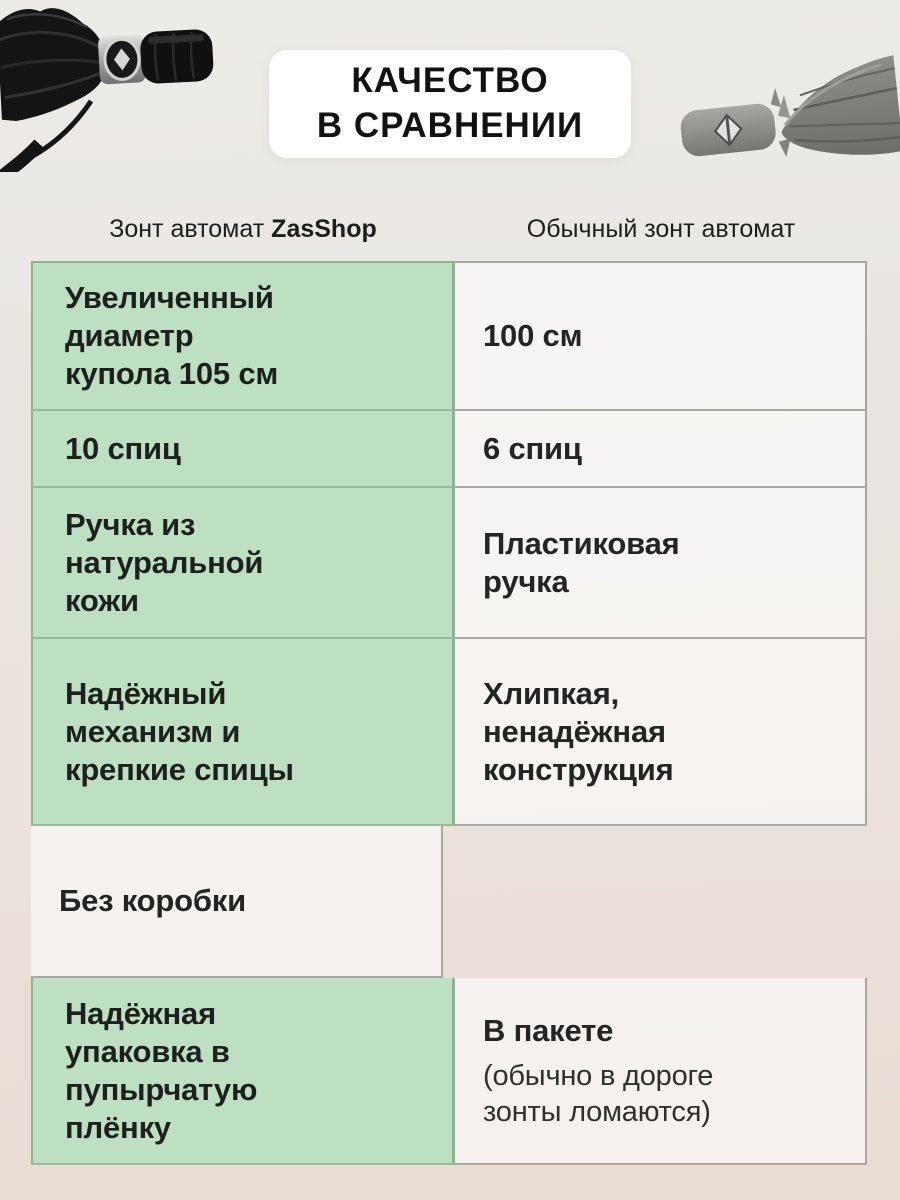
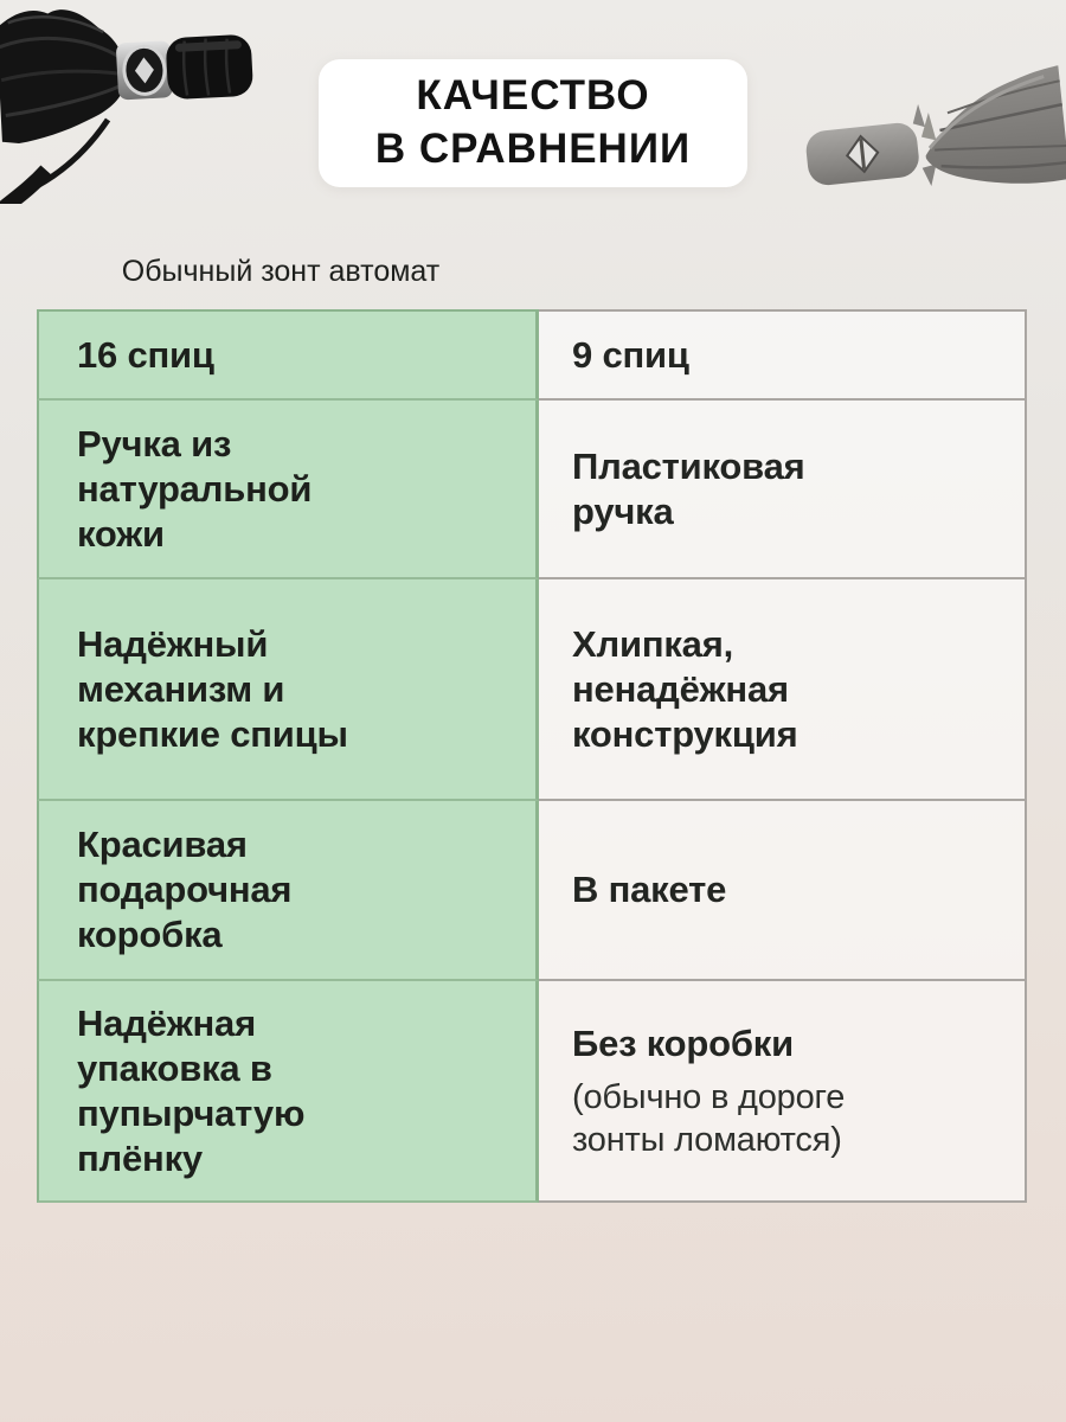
  КАЧЕСТВО
  В СРАВНЕНИИ
- Зонт автомат
- ZasShop
  Обычный зонт автомат
- Увеличенный
- диаметр
- купола 105 см
- 100 см
- 10 спиц
+ 16 спиц
- 6 спиц
+ 9 спиц
  Ручка из
  натуральной
  кожи
  Пластиковая
  ручка
  Надёжный
  механизм и
  крепкие спицы
  Хлипкая,
  ненадёжная
  конструкция
+ Красивая
+ подарочная
+ коробка
- Без коробки
+ В пакете
  Надёжная
  упаковка в
  пупырчатую
  плёнку
- В пакете
+ Без коробки
  (обычно в дороге
  зонты ломаются)
